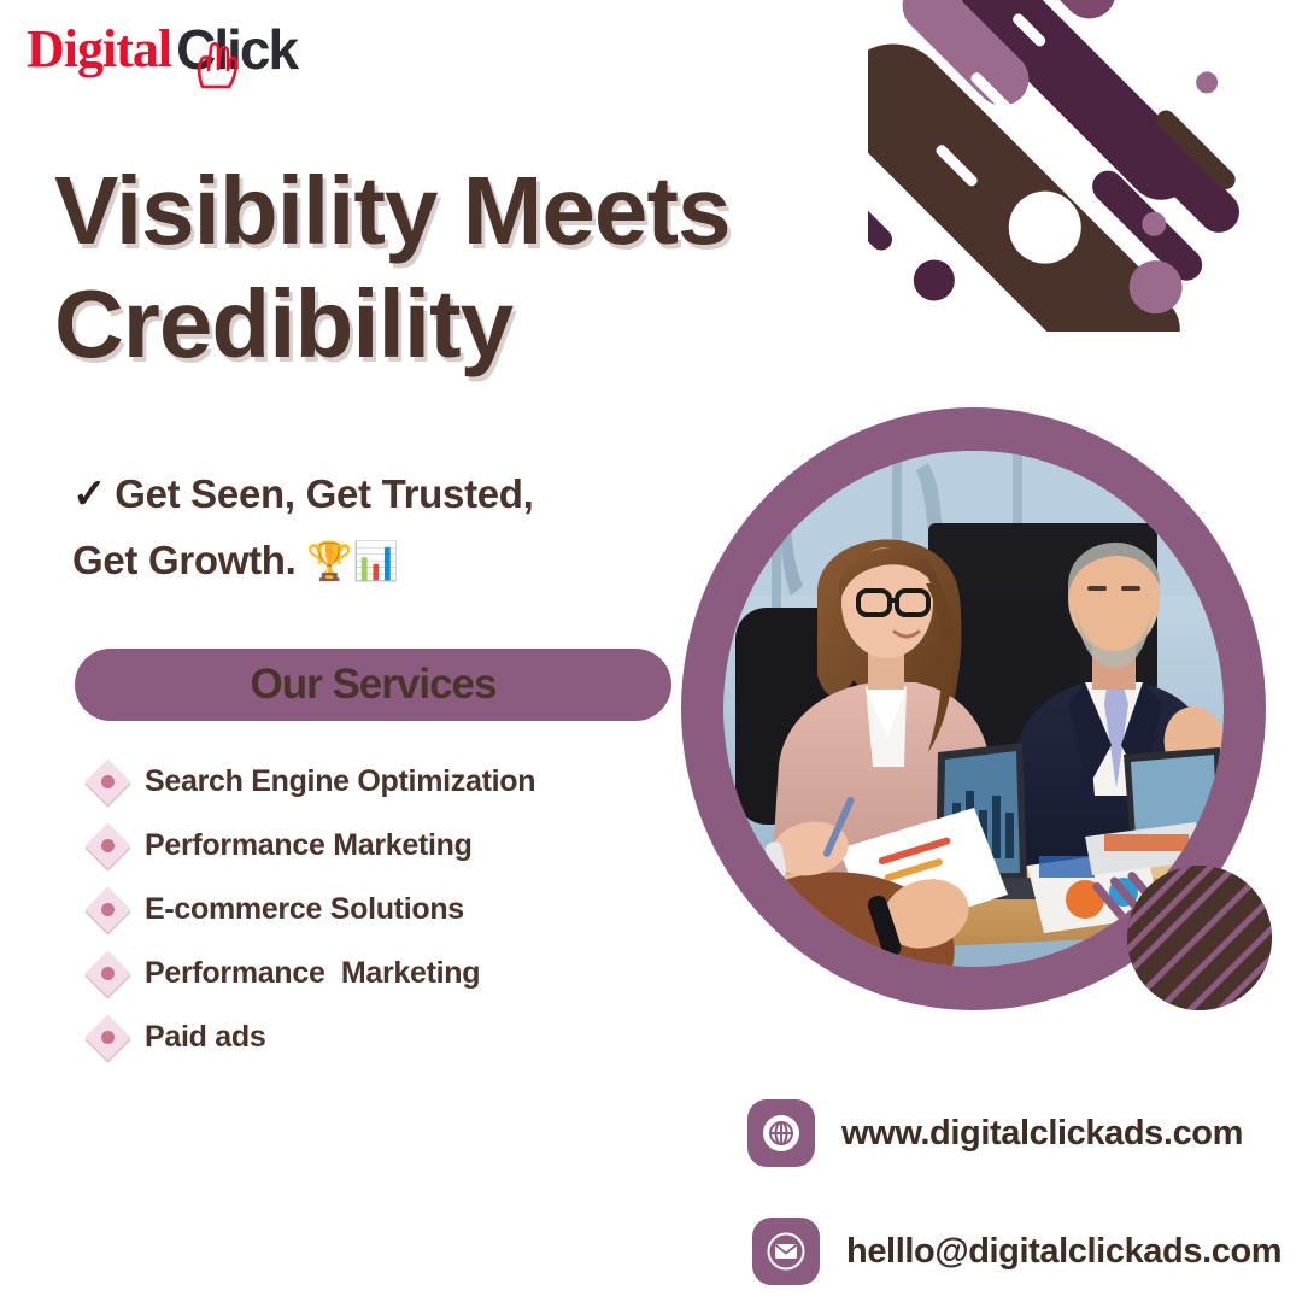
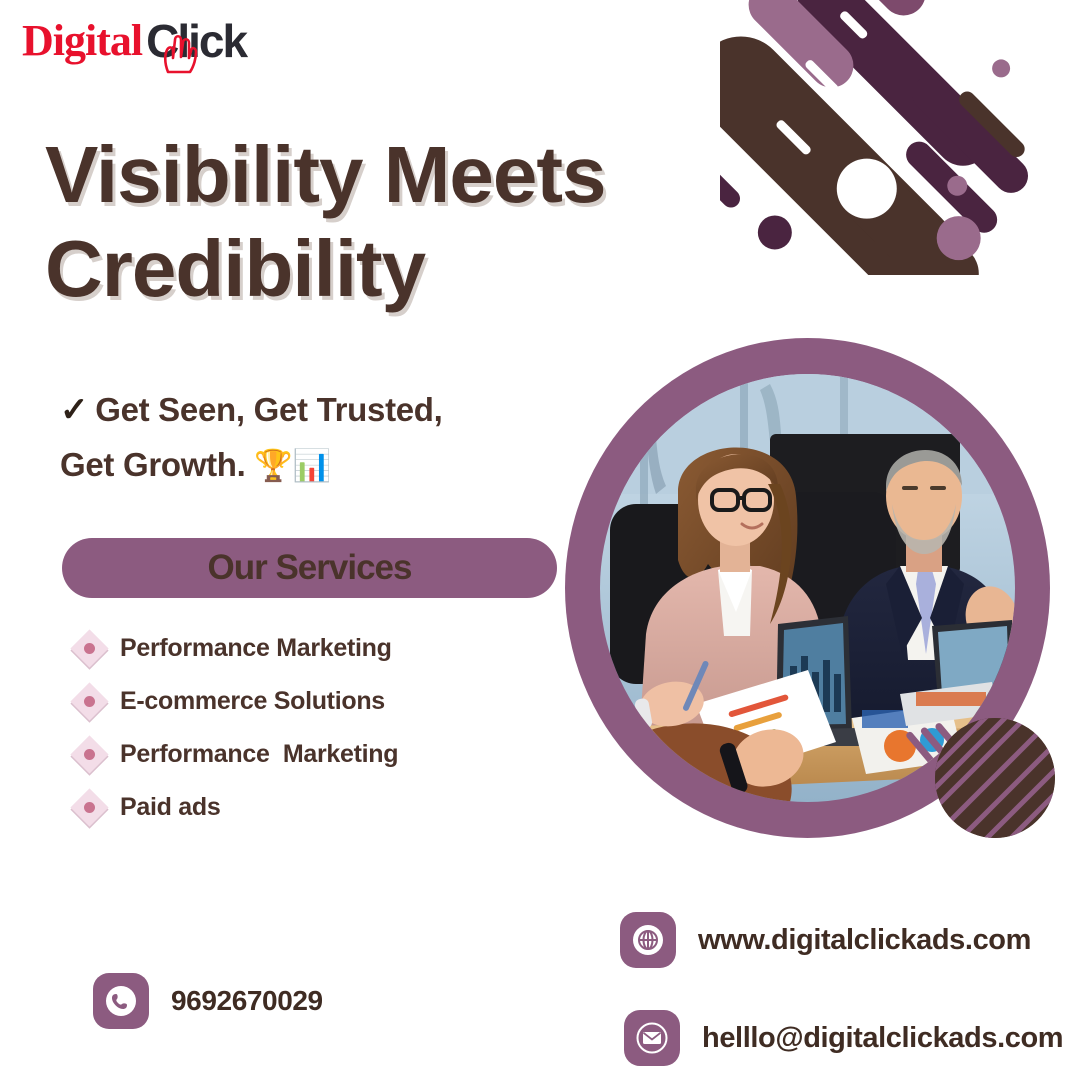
  Digital
  Cick
  Visibility Meets
  Credibility
  ✓ Get Seen, Get Trusted,
  Get Growth. 🏆📊
  Our Services
- Search Engine Optimization
  Performance Marketing
  E-commerce Solutions
  Performance Marketing
  Paid ads
+ 9692670029
  www.digitalclickads.com
  helllo@digitalclickads.com
